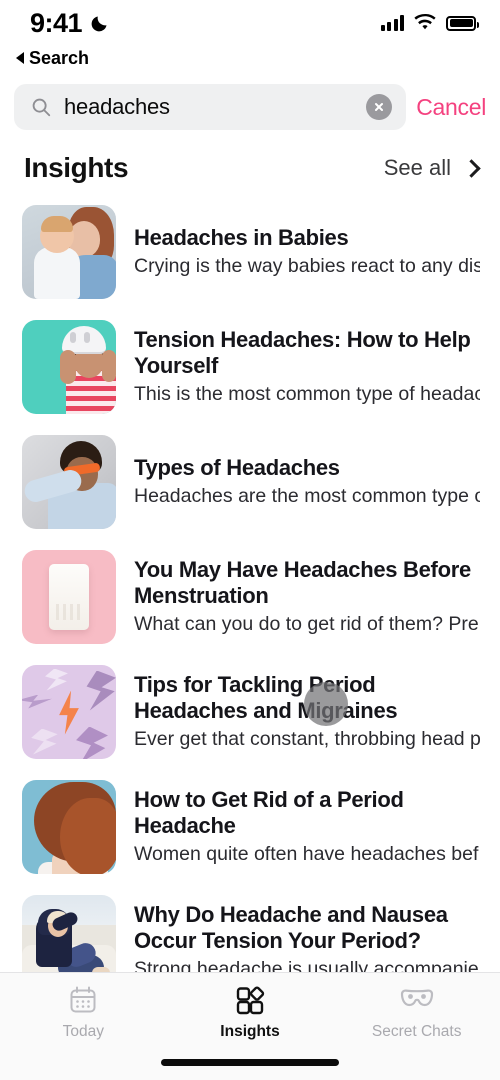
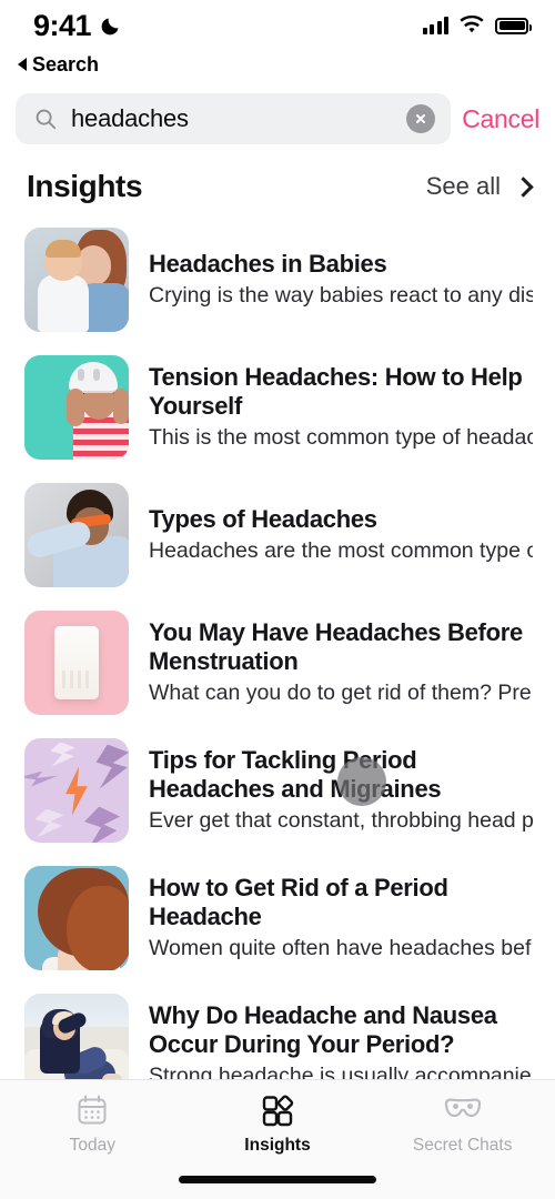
  9:41
  Search
  headaches
  Cancel
  Insights
  See all
  Headaches in Babies
  Crying is the way babies react to any dis
  Tension Headaches: How to Help Yourself
  This is the most common type of headac
  Types of Headaches
  Headaches are the most common type o
  You May Have Headaches Before Menstruation
  What can you do to get rid of them? Pre
  Tips for Tackling Period Headaches and Migraines
  Ever get that constant, throbbing head p
  How to Get Rid of a Period Headache
  Women quite often have headaches bef
- Why Do Headache and Nausea Occur Tension Your Period?
+ Why Do Headache and Nausea Occur During Your Period?
  Strong headache is usually accompanie
  Today
  Insights
  Secret Chats
